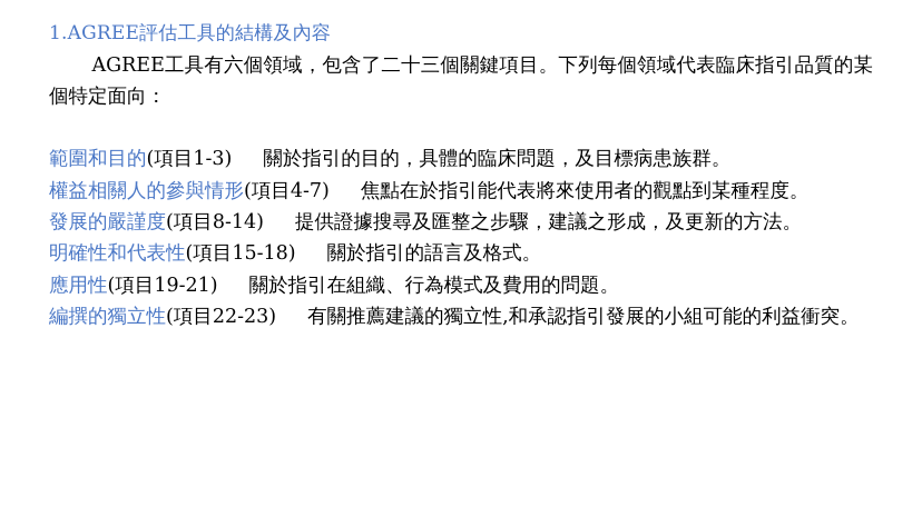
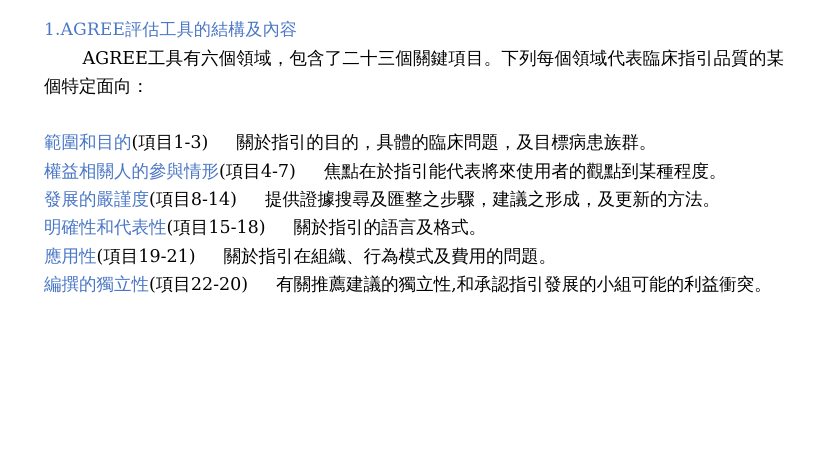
  1.AGREE評估工具的結構及內容
  AGREE工具有六個領域，包含了二十三個關鍵項目。下列每個領域代表臨床指引品質的某個特定面向：
  範圍和目的(項目1-3) 關於指引的目的，具體的臨床問題，及目標病患族群。
  權益相關人的參與情形(項目4-7) 焦點在於指引能代表將來使用者的觀點到某種程度。
  發展的嚴謹度(項目8-14) 提供證據搜尋及匯整之步驟，建議之形成，及更新的方法。
  明確性和代表性(項目15-18) 關於指引的語言及格式。
  應用性(項目19-21) 關於指引在組織、行為模式及費用的問題。
- 編撰的獨立性(項目22-23) 有關推薦建議的獨立性,和承認指引發展的小組可能的利益衝突。
+ 編撰的獨立性(項目22-20) 有關推薦建議的獨立性,和承認指引發展的小組可能的利益衝突。
